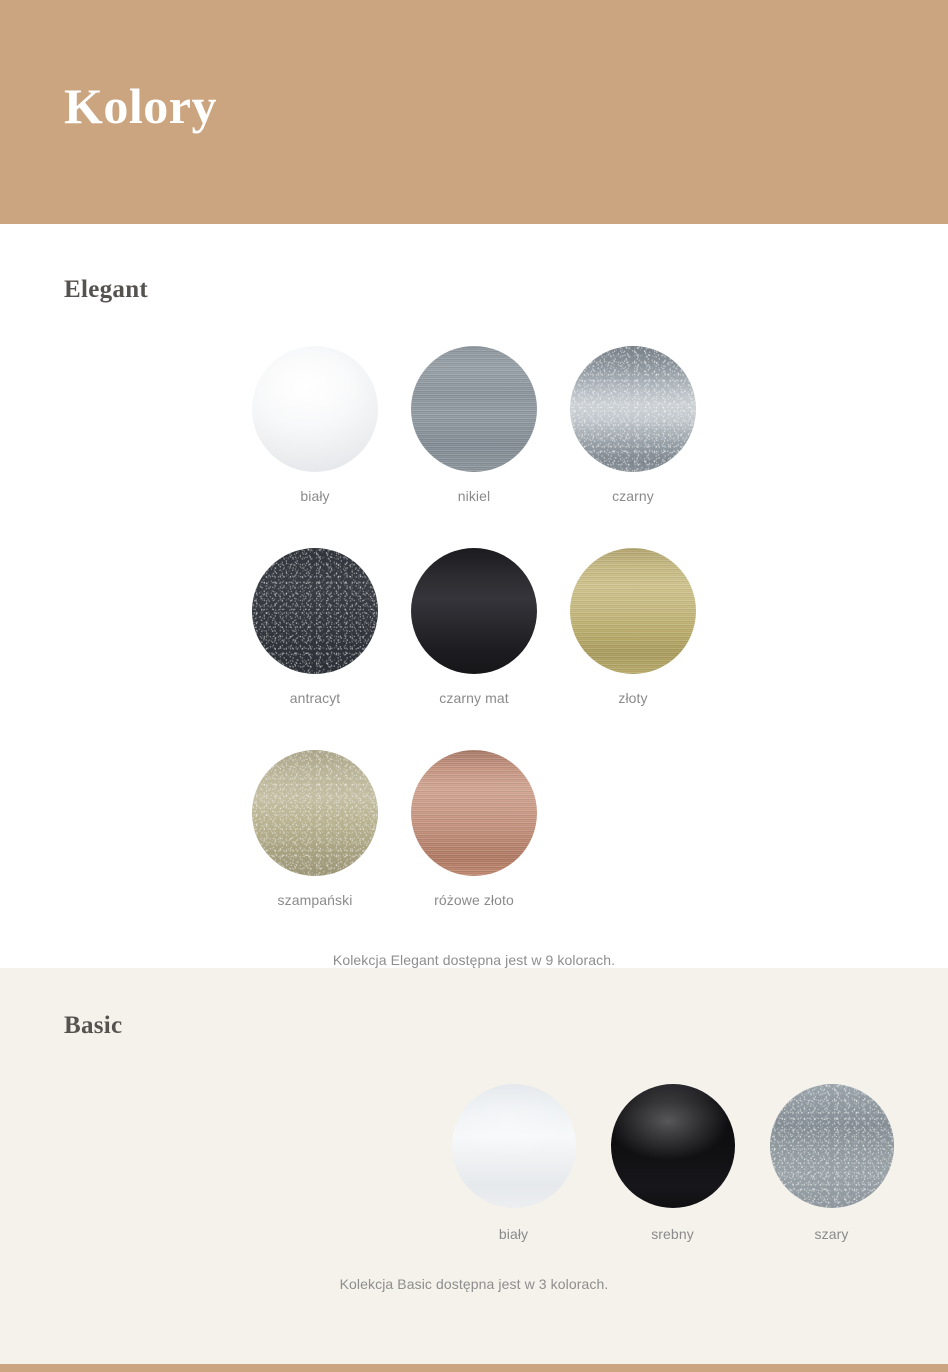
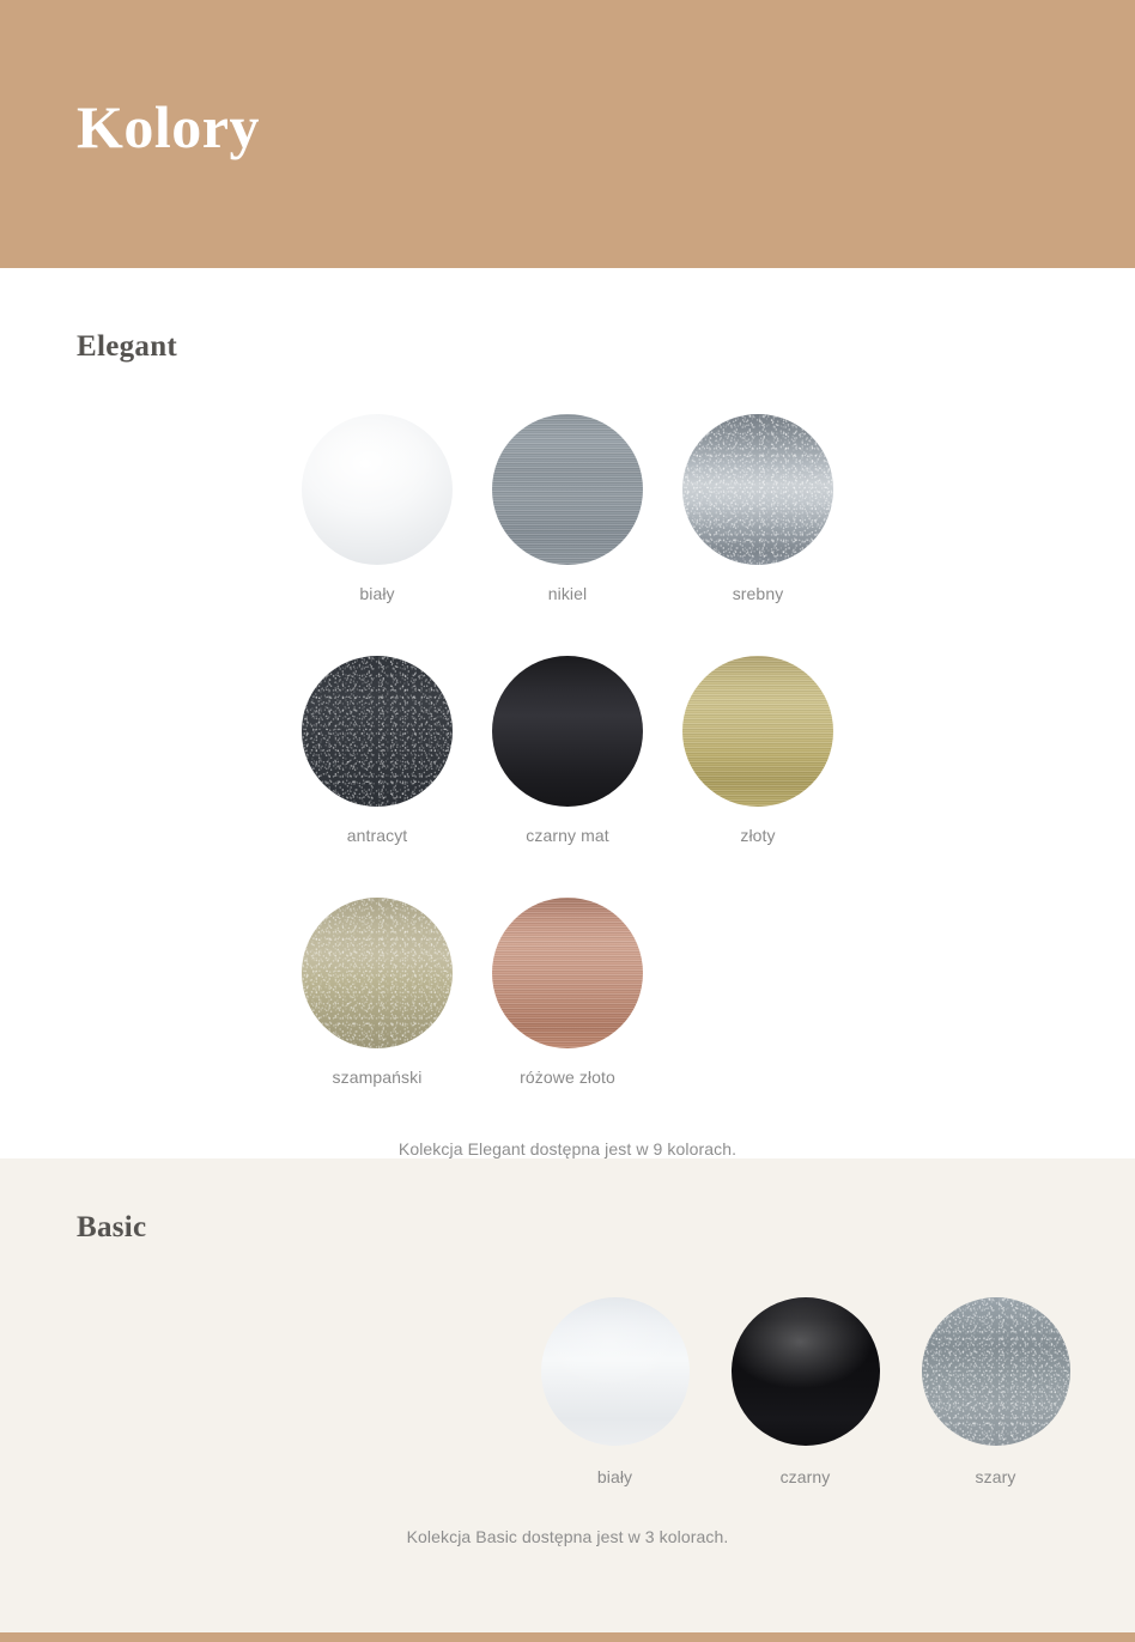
  Kolory
  Elegant
  biały
  nikiel
- czarny
+ srebny
  antracyt
  czarny mat
  złoty
  szampański
  różowe złoto
  Kolekcja Elegant dostępna jest w 9 kolorach.
  Basic
  biały
- srebny
+ czarny
  szary
  Kolekcja Basic dostępna jest w 3 kolorach.
